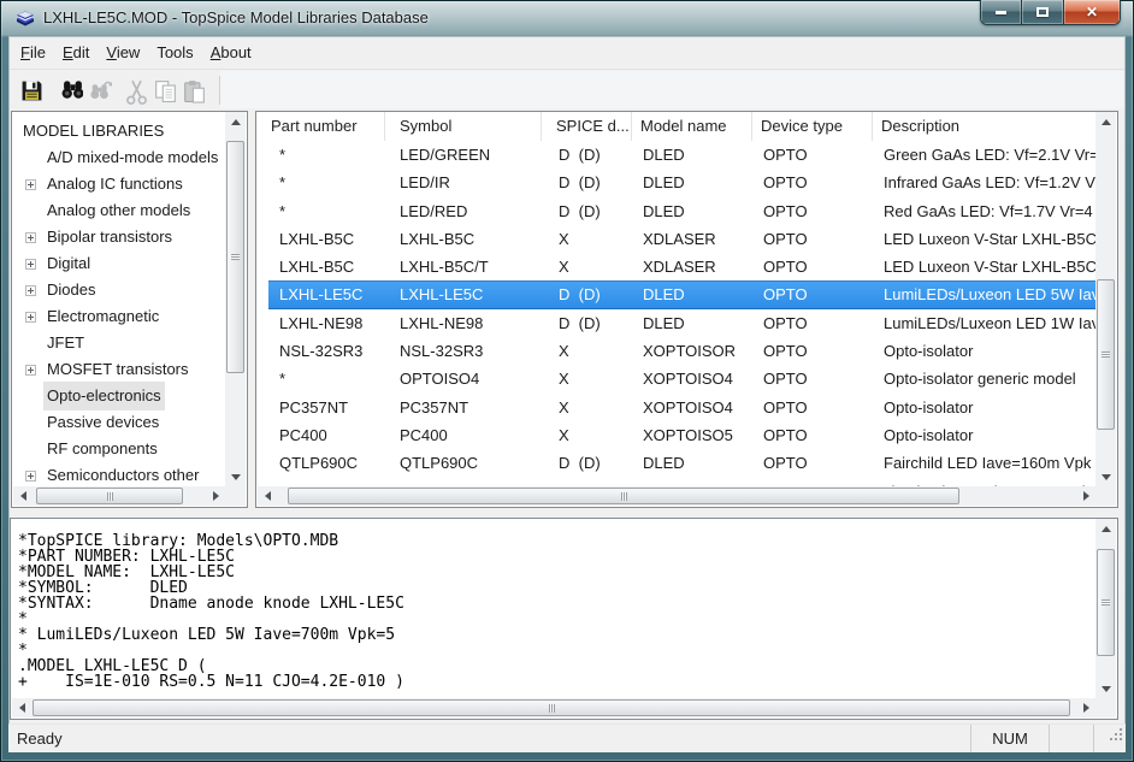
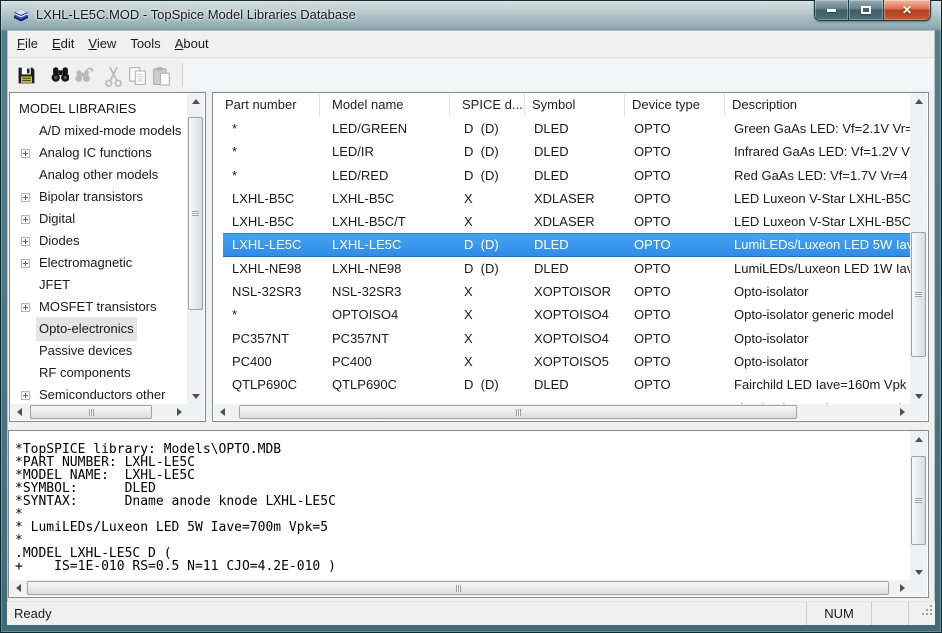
  LXHL-LE5C.MOD - TopSpice Model Libraries Database
  ✕
  File
  Edit
  View
  Tools
  About
  MODEL LIBRARIES
  A/D mixed-mode models
  Analog IC functions
  Analog other models
  Bipolar transistors
  Digital
  Diodes
  Electromagnetic
  JFET
  MOSFET transistors
  Opto-electronics
  Passive devices
  RF components
  Semiconductors other
  Part number
- Symbol
+ Model name
  SPICE d...
- Model name
+ Symbol
  Device type
  Description
  *
  LED/GREEN
  D (D)
  DLED
  OPTO
  Green GaAs LED: Vf=2.1V Vr=
  *
  LED/IR
  D (D)
  DLED
  OPTO
  Infrared GaAs LED: Vf=1.2V V
  *
  LED/RED
  D (D)
  DLED
  OPTO
  Red GaAs LED: Vf=1.7V Vr=4
  LXHL-B5C
  LXHL-B5C
  X
  XDLASER
  OPTO
  LED Luxeon V-Star LXHL-B5C
  LXHL-B5C
  LXHL-B5C/T
  X
  XDLASER
  OPTO
  LED Luxeon V-Star LXHL-B5C
  LXHL-LE5C
  LXHL-LE5C
  D (D)
  DLED
  OPTO
  LumiLEDs/Luxeon LED 5W Ia
  LXHL-NE98
  LXHL-NE98
  D (D)
  DLED
  OPTO
  LumiLEDs/Luxeon LED 1W Ia
  NSL-32SR3
  NSL-32SR3
  X
  XOPTOISOR
  OPTO
  Opto-isolator
  *
  OPTOISO4
  X
  XOPTOISO4
  OPTO
  Opto-isolator generic model
  PC357NT
  PC357NT
  X
  XOPTOISO4
  OPTO
  Opto-isolator
  PC400
  PC400
  X
  XOPTOISO5
  OPTO
  Opto-isolator
  QTLP690C
  QTLP690C
  D (D)
  DLED
  OPTO
  Fairchild LED Iave=160m Vpk
  *TopSPICE library: Models\OPTO.MDB
  *PART NUMBER: LXHL-LE5C
  *MODEL NAME: LXHL-LE5C
  *SYMBOL: DLED
  *SYNTAX: Dname anode knode LXHL-LE5C
  *
  * LumiLEDs/Luxeon LED 5W Iave=700m Vpk=5
  *
  .MODEL LXHL-LE5C D (
  + IS=1E-010 RS=0.5 N=11 CJO=4.2E-010 )
  Ready
  NUM
